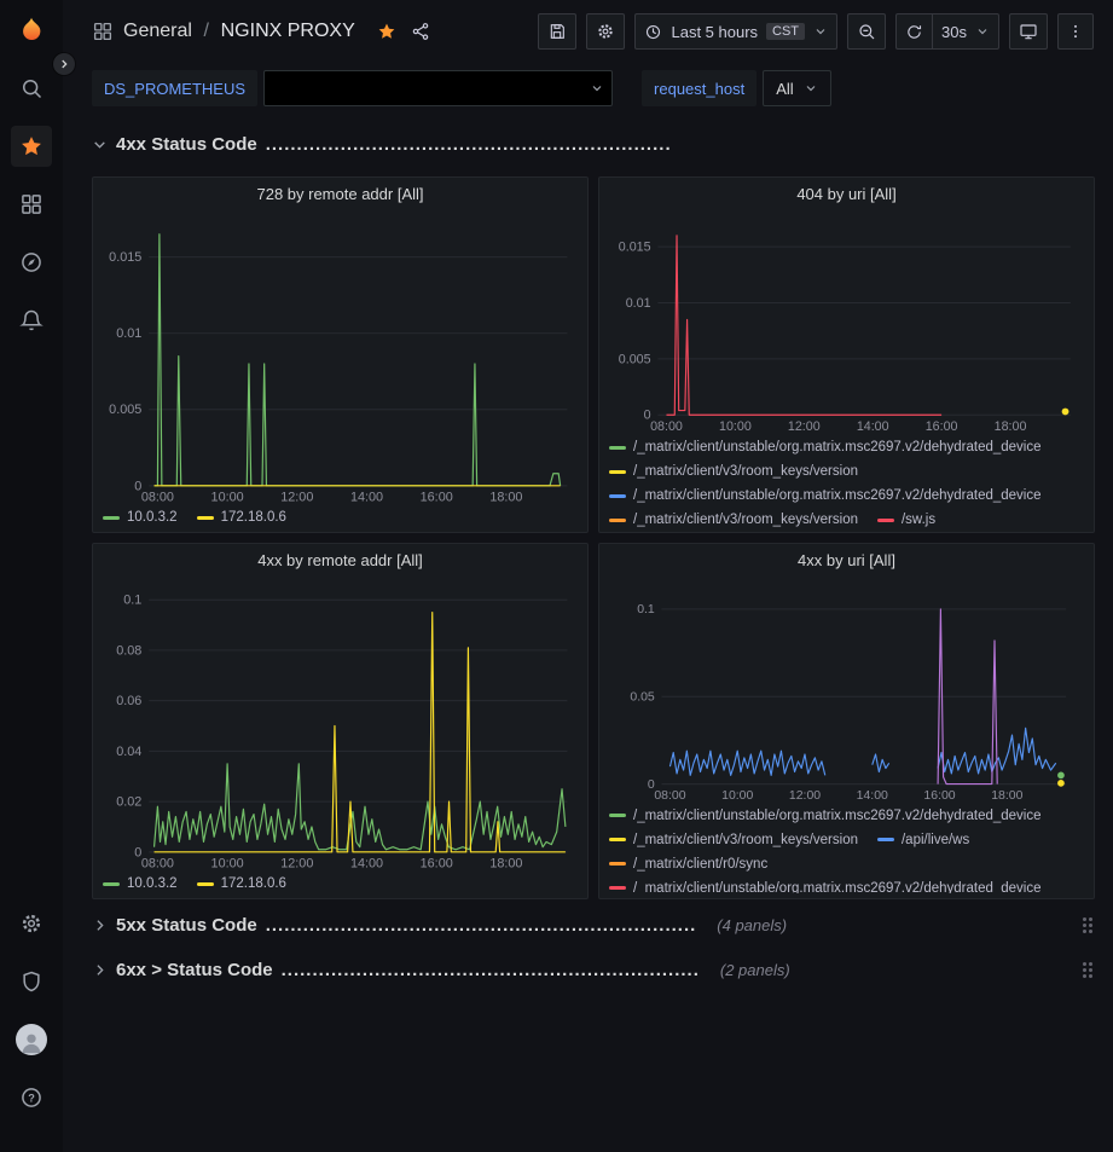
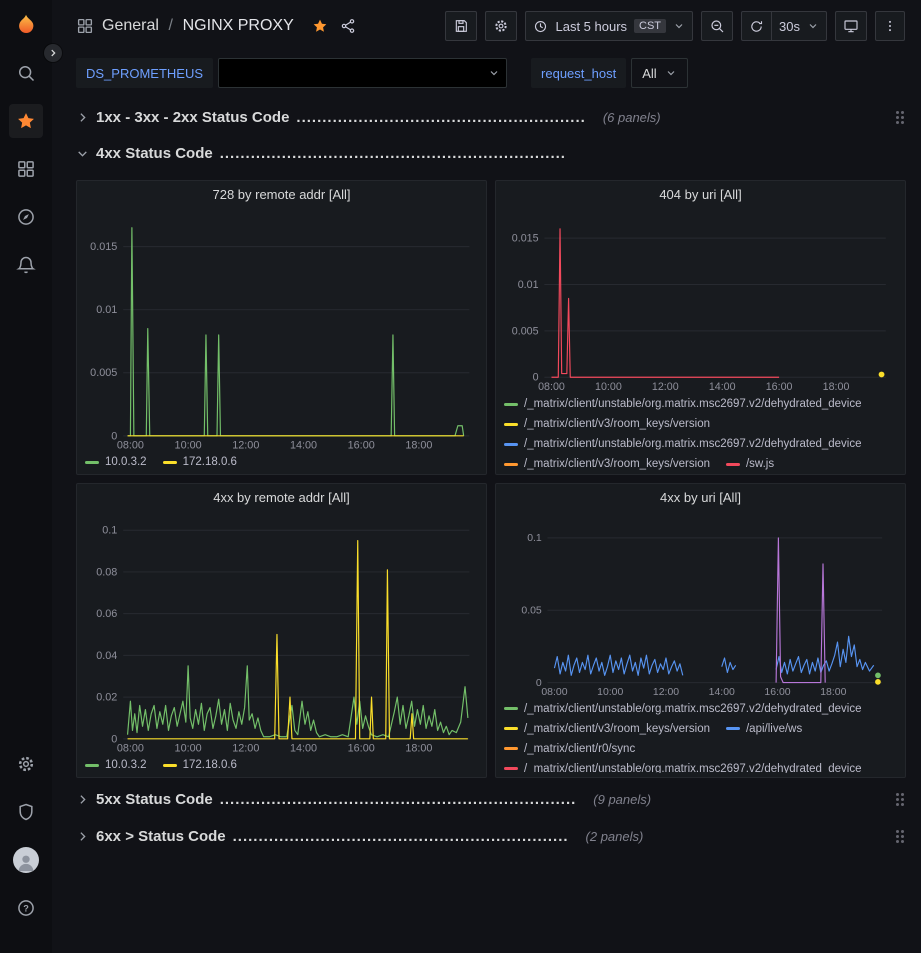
  ?
  General / NGINX PROXY
  Last 5 hours
  CST
  30s
  DS_PROMETHEUS
  request_host
  All
+ 1xx - 3xx - 2xx Status Code
+ ........................................................
+ (6 panels)
  4xx Status Code
- .................................................................
+ ...................................................................
  728 by remote addr [All]
  0
  0.005
  0.01
  0.015
  08:00
  10:00
  12:00
  14:00
  16:00
  18:00
  10.0.3.2
  172.18.0.6
  404 by uri [All]
  0
  0.005
  0.01
  0.015
  08:00
  10:00
  12:00
  14:00
  16:00
  18:00
  /_matrix/client/unstable/org.matrix.msc2697.v2/dehydrated_device
  /_matrix/client/v3/room_keys/version
  /_matrix/client/unstable/org.matrix.msc2697.v2/dehydrated_device
  /_matrix/client/v3/room_keys/version
  /sw.js
  4xx by remote addr [All]
  0
  0.02
  0.04
  0.06
  0.08
  0.1
  08:00
  10:00
  12:00
  14:00
  16:00
  18:00
  10.0.3.2
  172.18.0.6
  4xx by uri [All]
  0
  0.05
  0.1
  08:00
  10:00
  12:00
  14:00
  16:00
  18:00
  /_matrix/client/unstable/org.matrix.msc2697.v2/dehydrated_device
  /_matrix/client/v3/room_keys/version
  /api/live/ws
  /_matrix/client/r0/sync
  /_matrix/client/unstable/org.matrix.msc2697.v2/dehydrated_device
  5xx Status Code
  .....................................................................
- (4 panels)
+ (9 panels)
  6xx > Status Code
- ...................................................................
+ .................................................................
  (2 panels)
